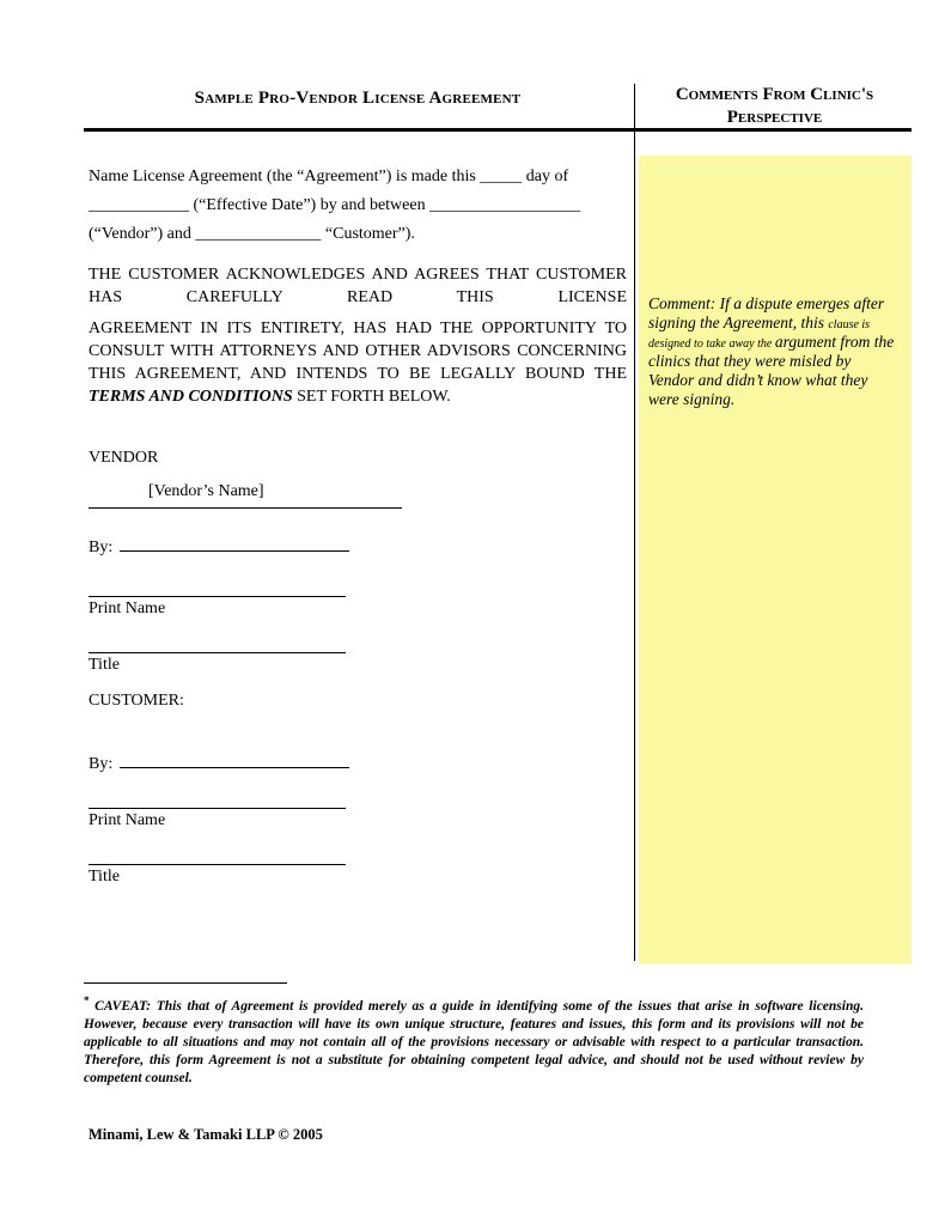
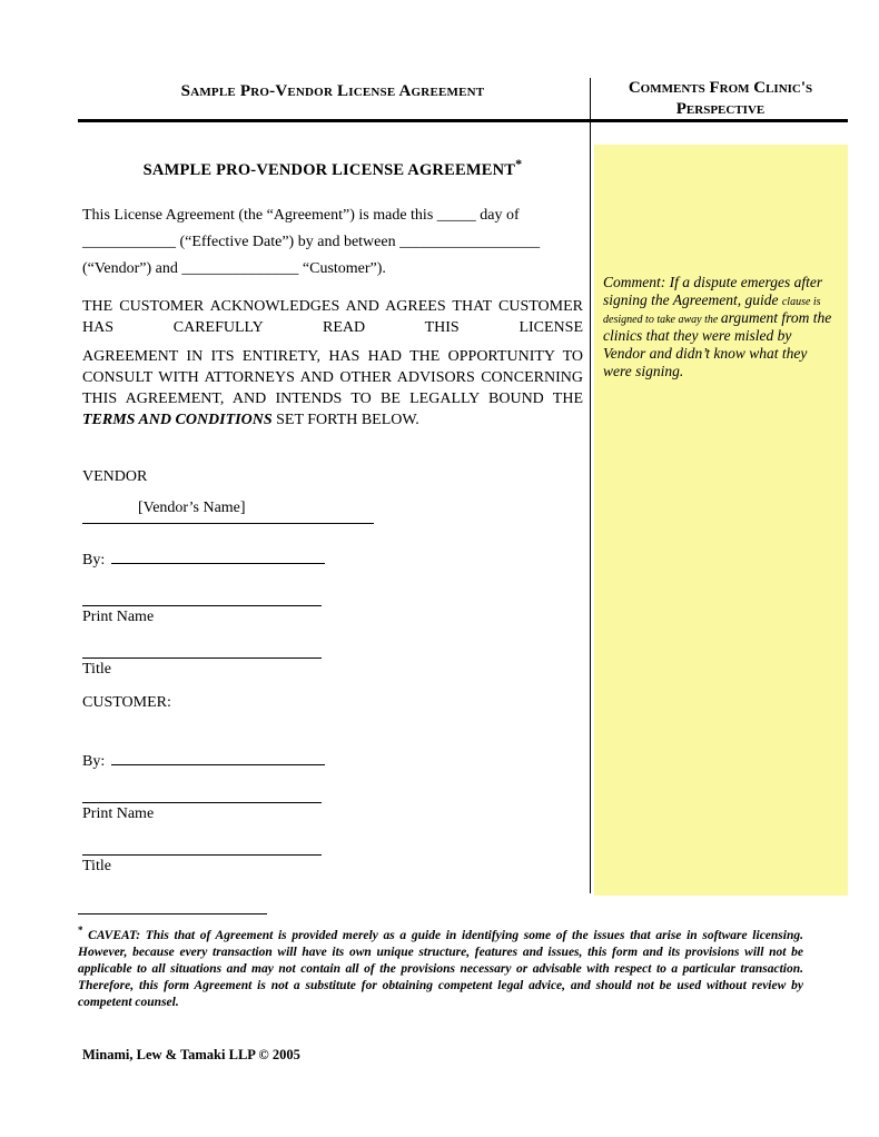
  Sample Pro-Vendor License Agreement
  Comments From Clinic's Perspective
- Comment: If a dispute emerges after signing the Agreement, this clause is designed to take away the argument from the clinics that they were misled by Vendor and didn’t know what they were signing.
+ Comment: If a dispute emerges after signing the Agreement, guide clause is designed to take away the argument from the clinics that they were misled by Vendor and didn’t know what they were signing.
+ SAMPLE PRO-VENDOR LICENSE AGREEMENT*
- Name License Agreement (the “Agreement”) is made this _____ day of ____________ (“Effective Date”) by and between __________________ (“Vendor”) and _______________ “Customer”).
+ This License Agreement (the “Agreement”) is made this _____ day of ____________ (“Effective Date”) by and between __________________ (“Vendor”) and _______________ “Customer”).
  THE CUSTOMER ACKNOWLEDGES AND AGREES THAT CUSTOMER HAS CAREFULLY READ THIS LICENSE
  AGREEMENT IN ITS ENTIRETY, HAS HAD THE OPPORTUNITY TO CONSULT WITH ATTORNEYS AND OTHER ADVISORS CONCERNING THIS AGREEMENT, AND INTENDS TO BE LEGALLY BOUND THE TERMS AND CONDITIONS SET FORTH BELOW.
  VENDOR
  [Vendor’s Name]
  By:
  Print Name
  Title
  CUSTOMER:
  By:
  Print Name
  Title
  * CAVEAT: This that of Agreement is provided merely as a guide in identifying some of the issues that arise in software licensing. However, because every transaction will have its own unique structure, features and issues, this form and its provisions will not be applicable to all situations and may not contain all of the provisions necessary or advisable with respect to a particular transaction. Therefore, this form Agreement is not a substitute for obtaining competent legal advice, and should not be used without review by competent counsel.
  Minami, Lew & Tamaki LLP © 2005
